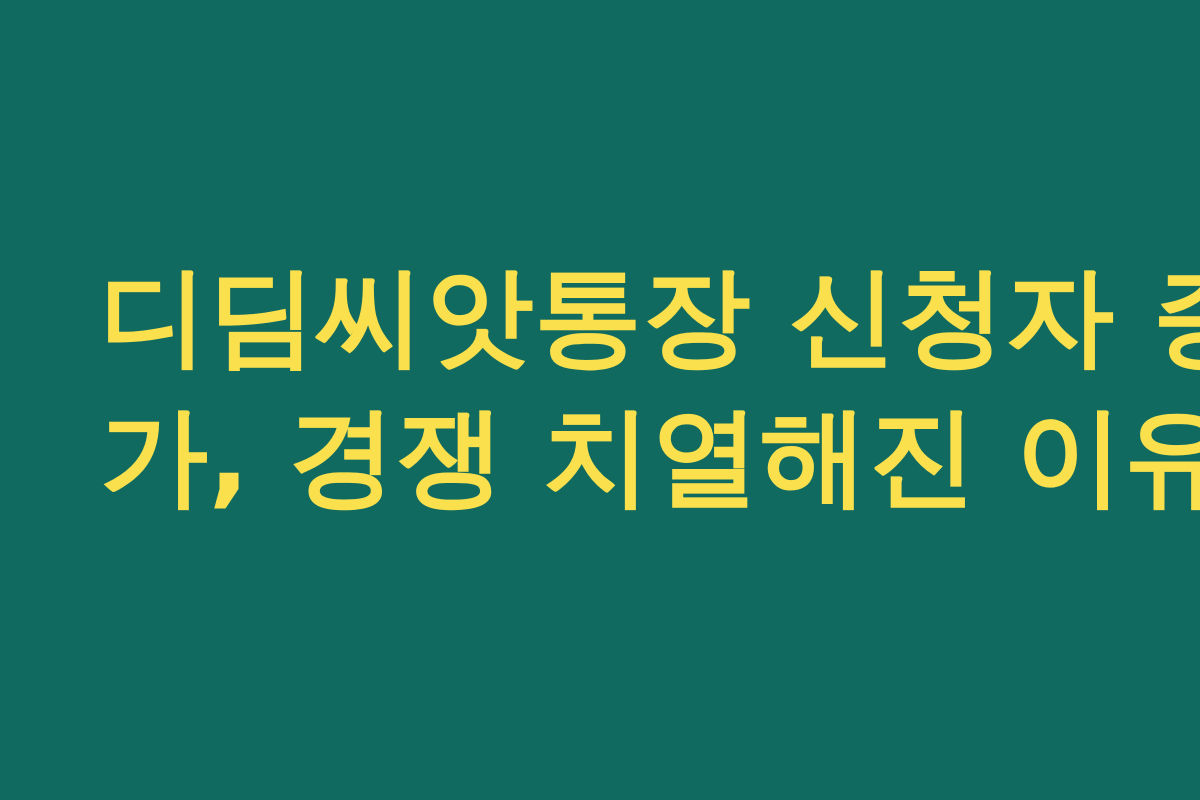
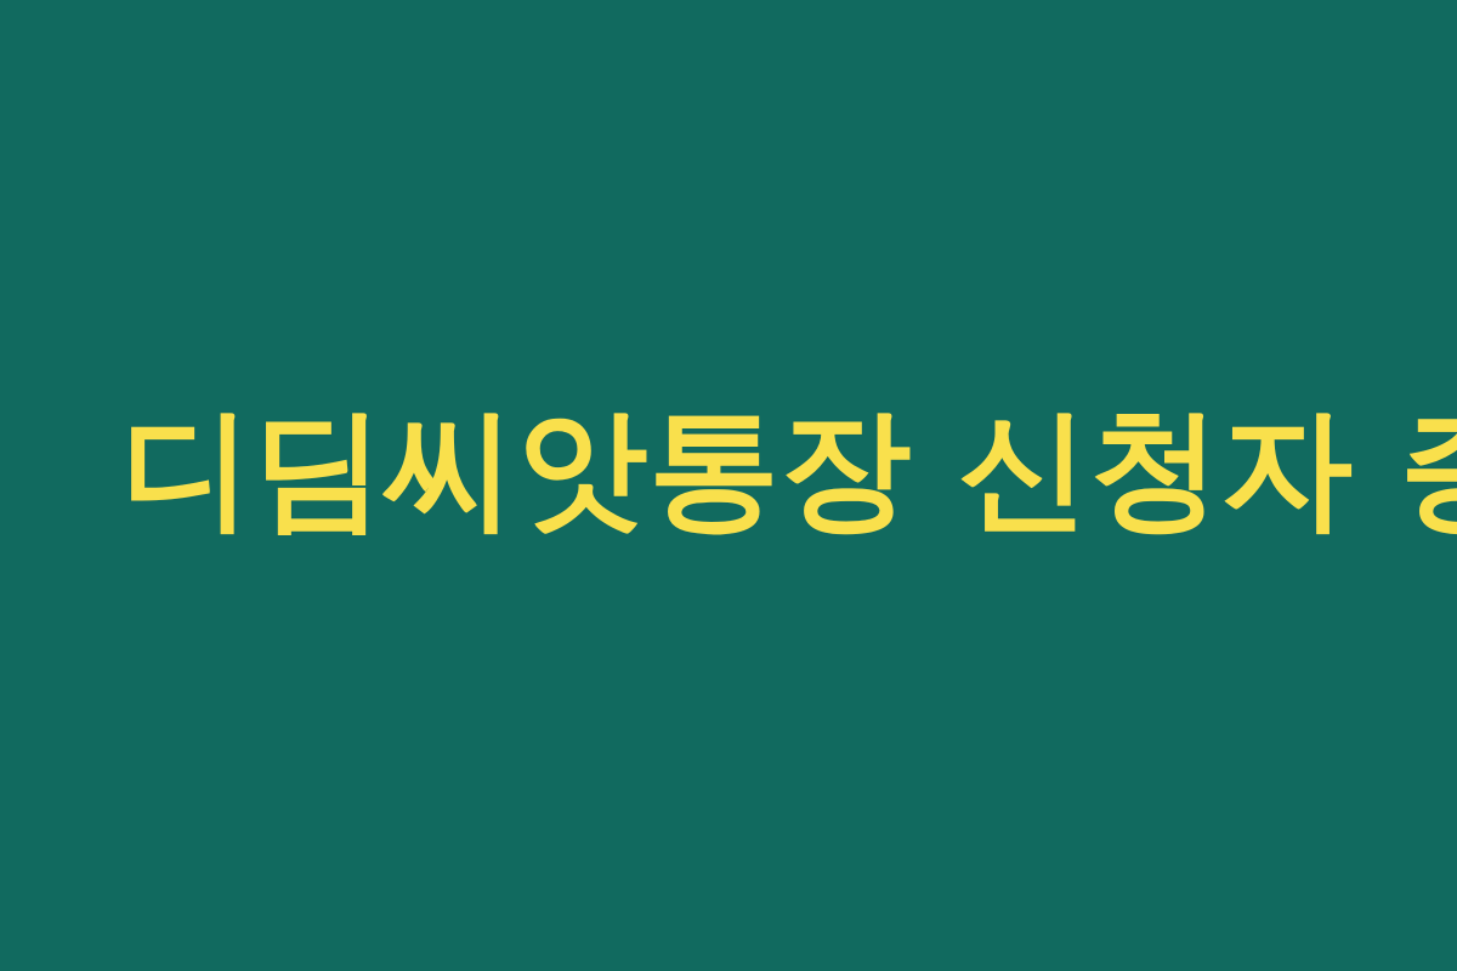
  디딤씨앗통장 신청자
- 가, 경쟁 치열해진 이유
